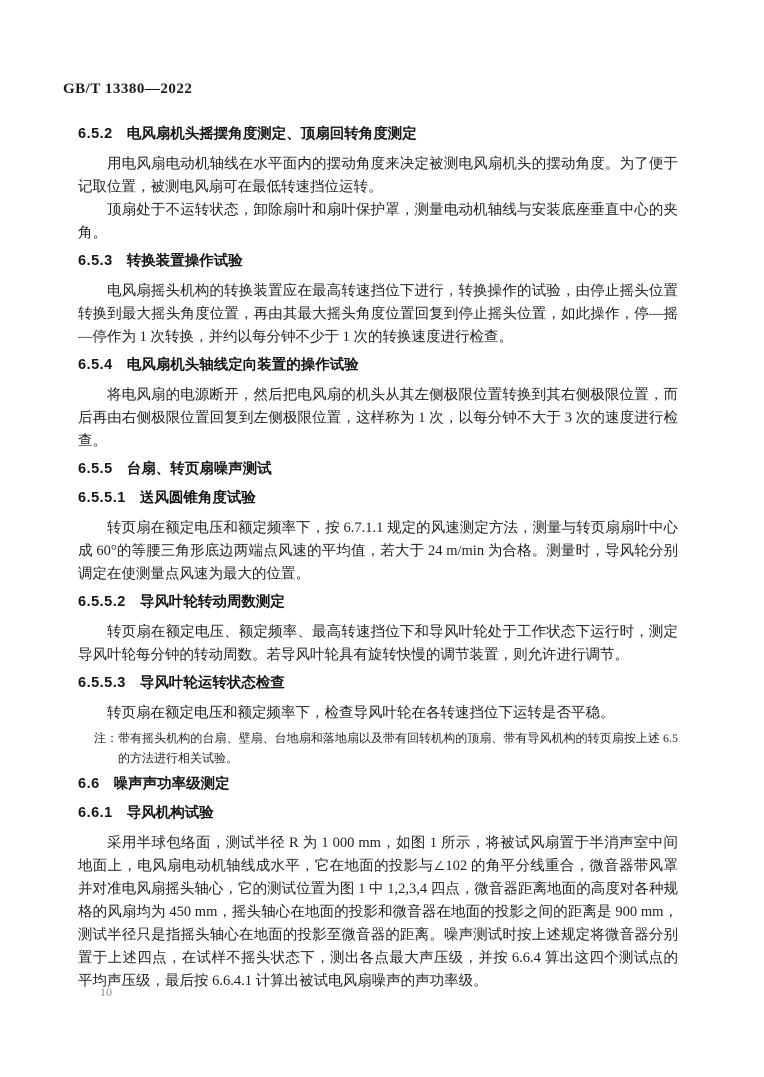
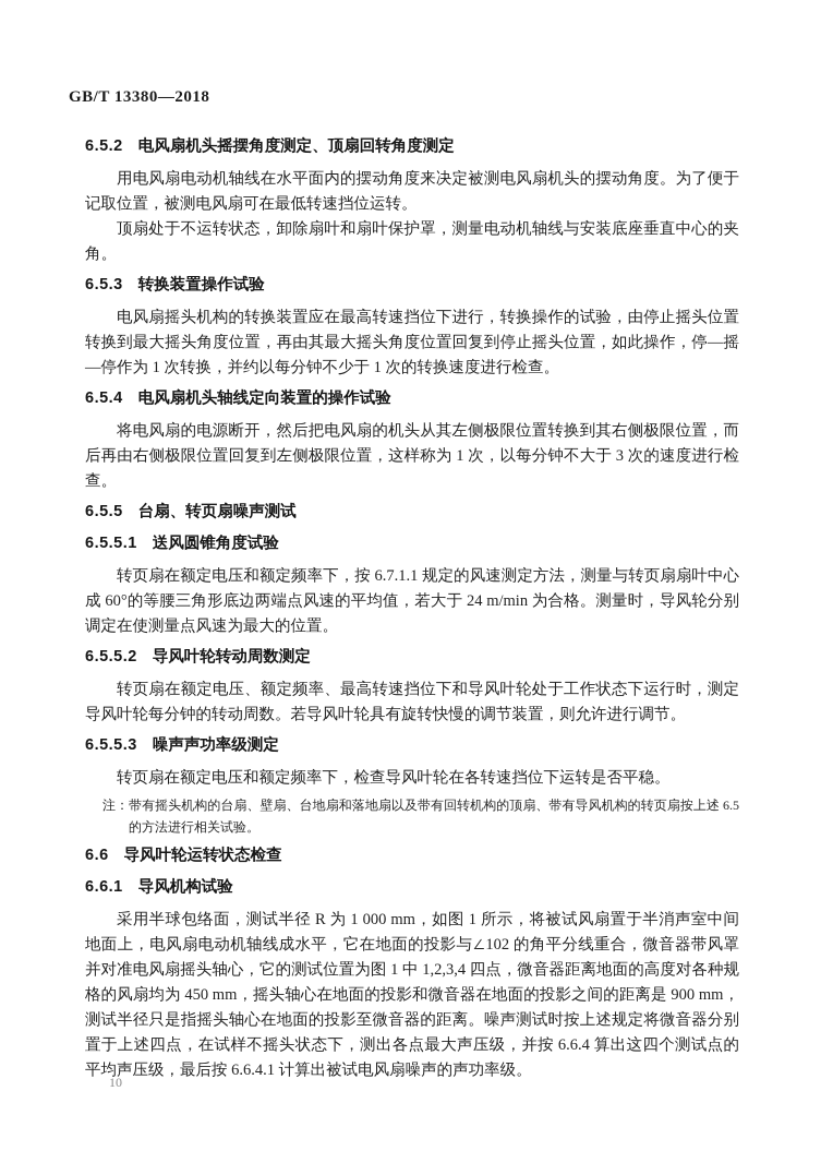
- GB/T 13380—2022
+ GB/T 13380—2018
  6.5.2 电风扇机头摇摆角度测定、顶扇回转角度测定
  用电风扇电动机轴线在水平面内的摆动角度来决定被测电风扇机头的摆动角度。为了便于记取位置，被测电风扇可在最低转速挡位运转。
  顶扇处于不运转状态，卸除扇叶和扇叶保护罩，测量电动机轴线与安装底座垂直中心的夹角。
  6.5.3 转换装置操作试验
  电风扇摇头机构的转换装置应在最高转速挡位下进行，转换操作的试验，由停止摇头位置转换到最大摇头角度位置，再由其最大摇头角度位置回复到停止摇头位置，如此操作，停—摇—停作为 1 次转换，并约以每分钟不少于 1 次的转换速度进行检查。
  6.5.4 电风扇机头轴线定向装置的操作试验
  将电风扇的电源断开，然后把电风扇的机头从其左侧极限位置转换到其右侧极限位置，而后再由右侧极限位置回复到左侧极限位置，这样称为 1 次，以每分钟不大于 3 次的速度进行检查。
  6.5.5 台扇、转页扇噪声测试
  6.5.5.1 送风圆锥角度试验
  转页扇在额定电压和额定频率下，按 6.7.1.1 规定的风速测定方法，测量与转页扇扇叶中心成 60°的等腰三角形底边两端点风速的平均值，若大于 24 m/min 为合格。测量时，导风轮分别调定在使测量点风速为最大的位置。
  6.5.5.2 导风叶轮转动周数测定
  转页扇在额定电压、额定频率、最高转速挡位下和导风叶轮处于工作状态下运行时，测定导风叶轮每分钟的转动周数。若导风叶轮具有旋转快慢的调节装置，则允许进行调节。
- 6.5.5.3 导风叶轮运转状态检查
+ 6.5.5.3 噪声声功率级测定
  转页扇在额定电压和额定频率下，检查导风叶轮在各转速挡位下运转是否平稳。
  注：带有摇头机构的台扇、壁扇、台地扇和落地扇以及带有回转机构的顶扇、带有导风机构的转页扇按上述 6.5 的方法进行相关试验。
- 6.6 噪声声功率级测定
+ 6.6 导风叶轮运转状态检查
  6.6.1 导风机构试验
  采用半球包络面，测试半径 R 为 1 000 mm，如图 1 所示，将被试风扇置于半消声室中间地面上，电风扇电动机轴线成水平，它在地面的投影与∠102 的角平分线重合，微音器带风罩并对准电风扇摇头轴心，它的测试位置为图 1 中 1,2,3,4 四点，微音器距离地面的高度对各种规格的风扇均为 450 mm，摇头轴心在地面的投影和微音器在地面的投影之间的距离是 900 mm，测试半径只是指摇头轴心在地面的投影至微音器的距离。噪声测试时按上述规定将微音器分别置于上述四点，在试样不摇头状态下，测出各点最大声压级，并按 6.6.4 算出这四个测试点的平均声压级，最后按 6.6.4.1 计算出被试电风扇噪声的声功率级。
  10
